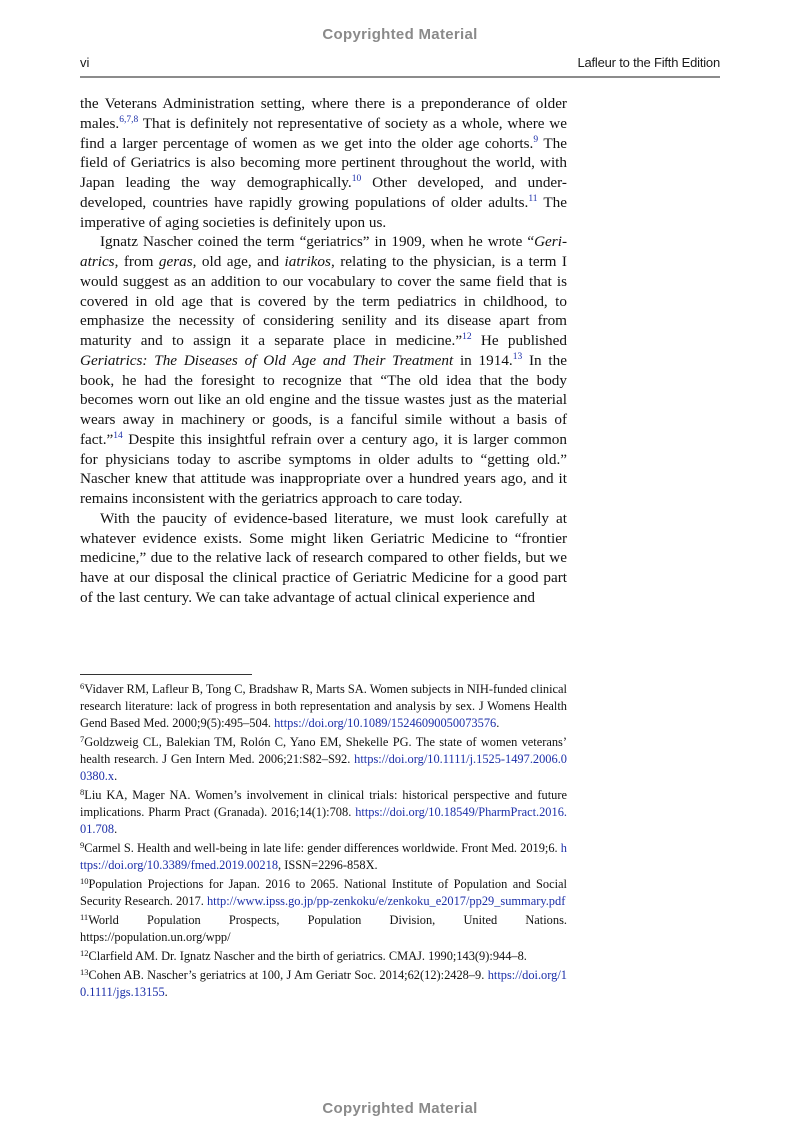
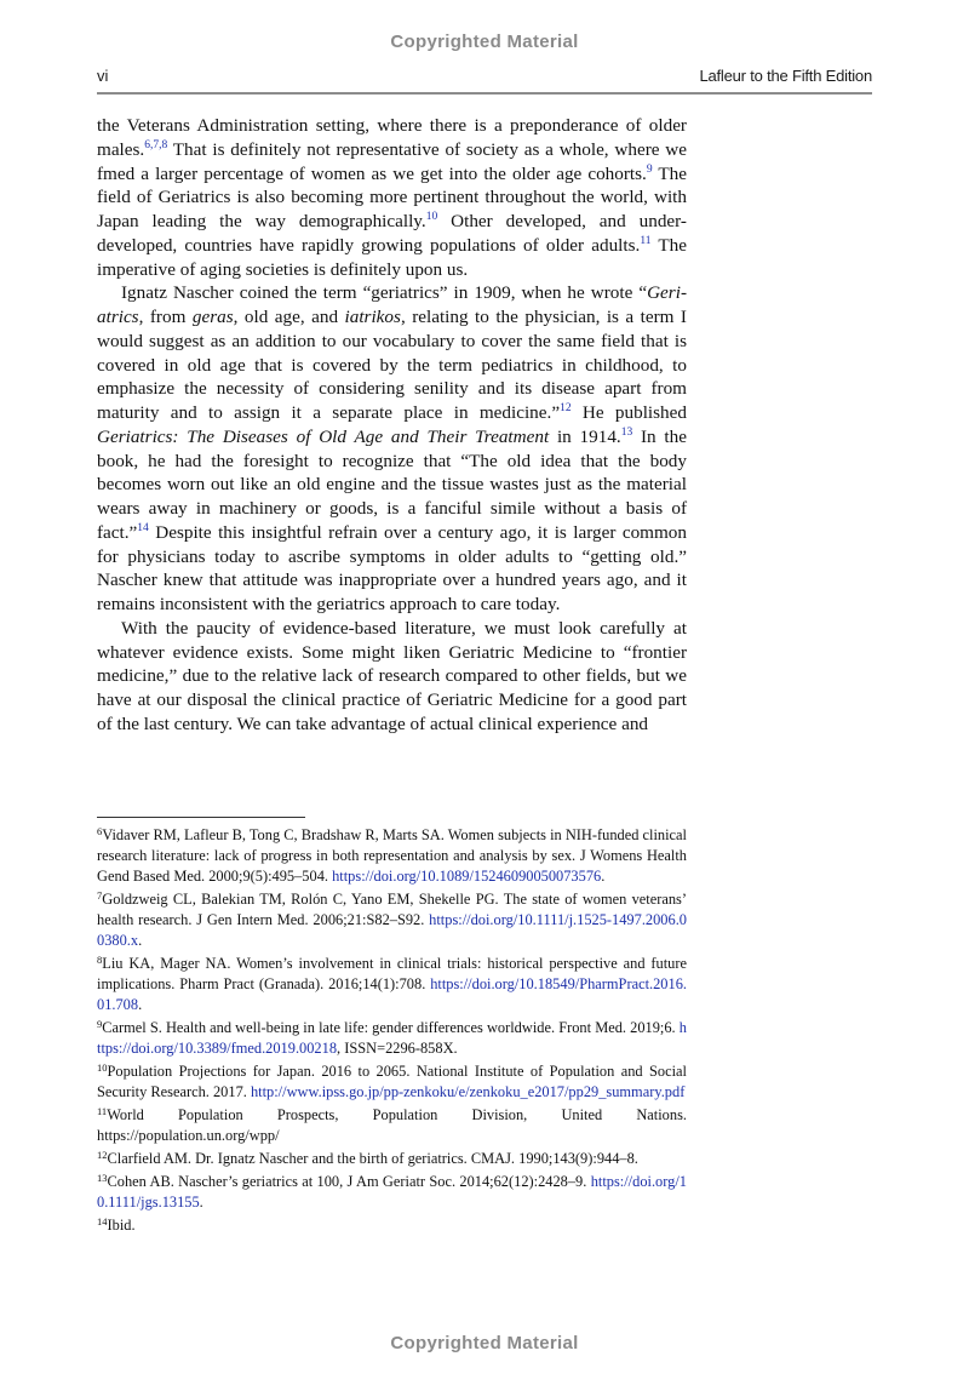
  Copyrighted Material
  vi
  Lafleur to the Fifth Edition
- the Veterans Administration setting, where there is a preponderance of older males.6,7,8 That is definitely not representative of society as a whole, where we find a larger percentage of women as we get into the older age cohorts.9 The field of Geriatrics is also becoming more pertinent throughout the world, with Japan leading the way demographically.10 Other developed, and under-developed, countries have rapidly growing populations of older adults.11 The imperative of aging societies is definitely upon us.
+ the Veterans Administration setting, where there is a preponderance of older males.6,7,8 That is definitely not representative of society as a whole, where we fmed a larger percentage of women as we get into the older age cohorts.9 The field of Geriatrics is also becoming more pertinent throughout the world, with Japan leading the way demographically.10 Other developed, and under-developed, countries have rapidly growing populations of older adults.11 The imperative of aging societies is definitely upon us.
  Ignatz Nascher coined the term “geriatrics” in 1909, when he wrote “Geri­trics, from geras, old age, and iatrikos, relating to the physician, is a term I would suggest as an addition to our vocabulary to cover the same field that is covered in old age that is covered by the term pediatrics in childhood, to emphasize the necessity of considering senility and its disease apart from maturity and to assign it a separate place in medicine.”12 He published Geriatrics: The Diseases of Old Age and Their Treatment in 1914.13 In the book, he had the foresight to recognize that “The old idea that the body becomes worn out like an old engine and the tissue wastes just as the material wears away in machinery or goods, is a fanciful simile without a basis of fact.”14 Despite this insightful refrain over a century ago, it is larger common for physicians today to ascribe symptoms in older adults to “getting old.” Nascher knew that attitude was inappropriate over a hundred years ago, and it remains inconsistent with the geriatrics approach to care today.
  With the paucity of evidence-based literature, we must look carefully at whatever evidence exists. Some might liken Geriatric Medicine to “frontier medicine,” due to the relative lack of research compared to other fields, but we have at our disposal the clinical practice of Geriatric Medicine for a good part of the last century. We can take advantage of actual clinical experience and
  6Vidaver RM, Lafleur B, Tong C, Bradshaw R, Marts SA. Women subjects in NIH-funded clinical research literature: lack of progress in both representation and analysis by sex. J Womens Health Gend Based Med. 2000;9(5):495–504. https://doi.org/10.1089/15246090050073576.
  7Goldzweig CL, Balekian TM, Rolón C, Yano EM, Shekelle PG. The state of women veterans’ health research. J Gen Intern Med. 2006;21:S82–S92. https://doi.org/10.1111/j.1525-1497.2006.00380.x.
  8Liu KA, Mager NA. Women’s involvement in clinical trials: historical perspective and future implications. Pharm Pract (Granada). 2016;14(1):708. https://doi.org/10.18549/PharmPract.2016.01.708.
  9Carmel S. Health and well-being in late life: gender differences worldwide. Front Med. 2019;6. https://doi.org/10.3389/fmed.2019.00218, ISSN=2296-858X.
  10Population Projections for Japan. 2016 to 2065. National Institute of Population and Social Security Research. 2017. http://www.ipss.go.jp/pp-zenkoku/e/zenkoku_e2017/pp29_summary.pdf
  11World Population Prospects, Population Division, United Nations. https://population.un.org/wpp/
  12Clarfield AM. Dr. Ignatz Nascher and the birth of geriatrics. CMAJ. 1990;143(9):944–8.
  13Cohen AB. Nascher’s geriatrics at 100, J Am Geriatr Soc. 2014;62(12):2428–9. https://doi.org/10.1111/jgs.13155.
+ 14Ibid.
  Copyrighted Material
